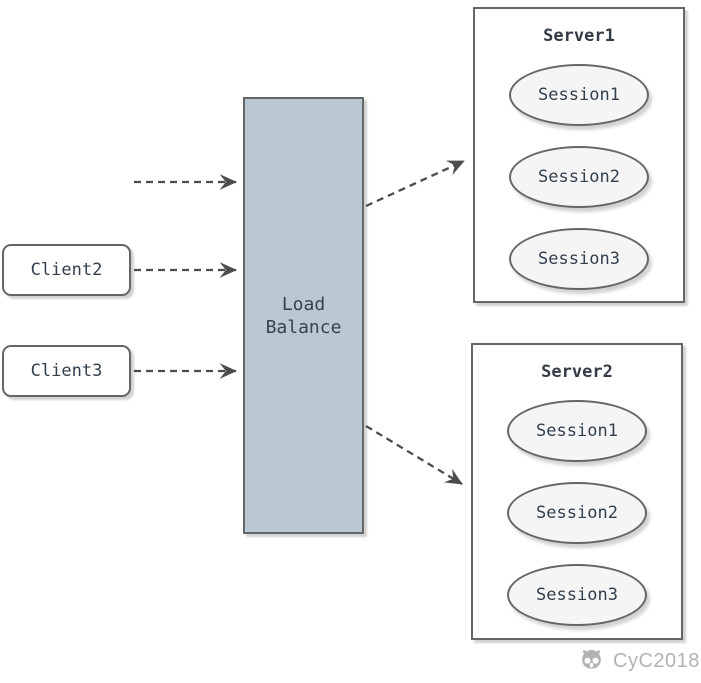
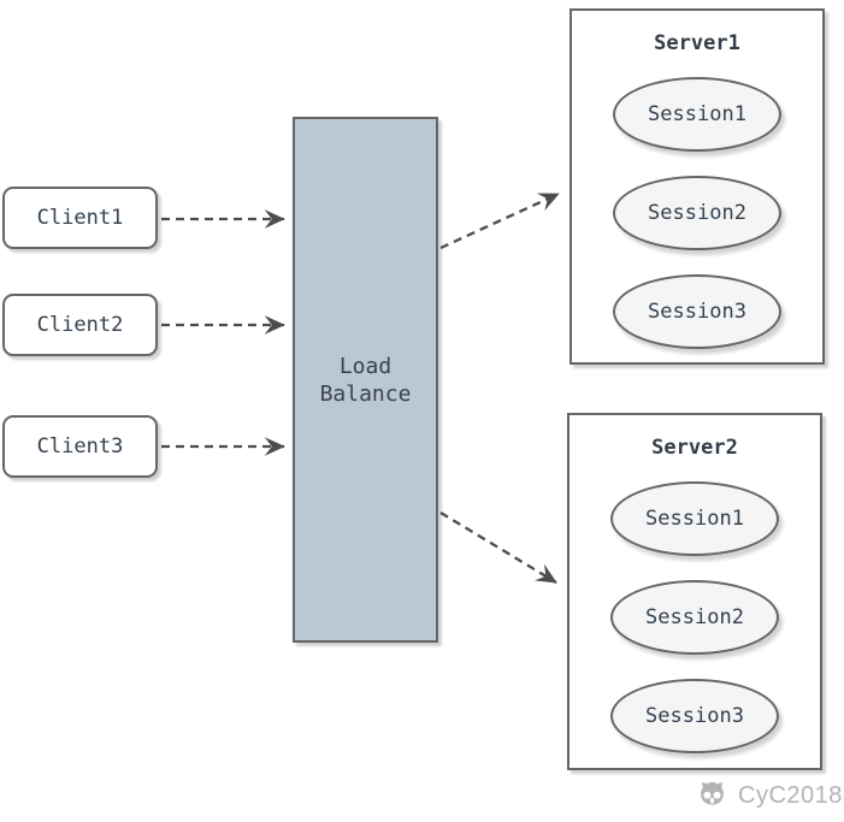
+ Client1
  Client2
  Client3
  Load
  Balance
  Server1
  Session1
  Session2
  Session3
  Server2
  Session1
  Session2
  Session3
  CyC2018
